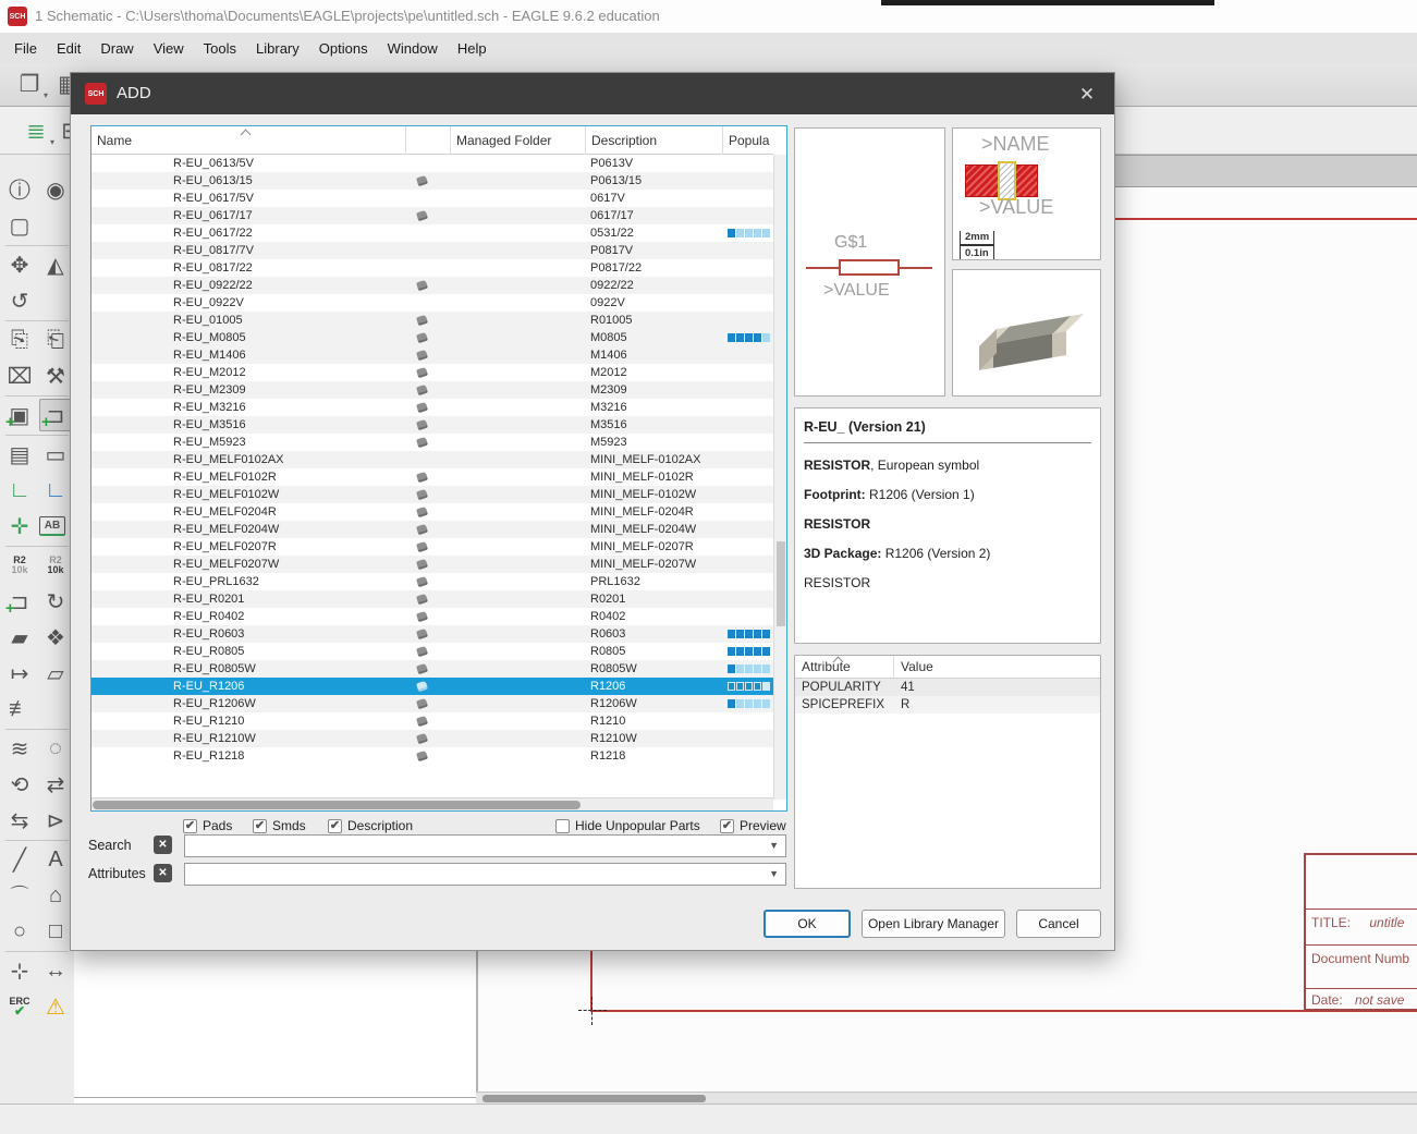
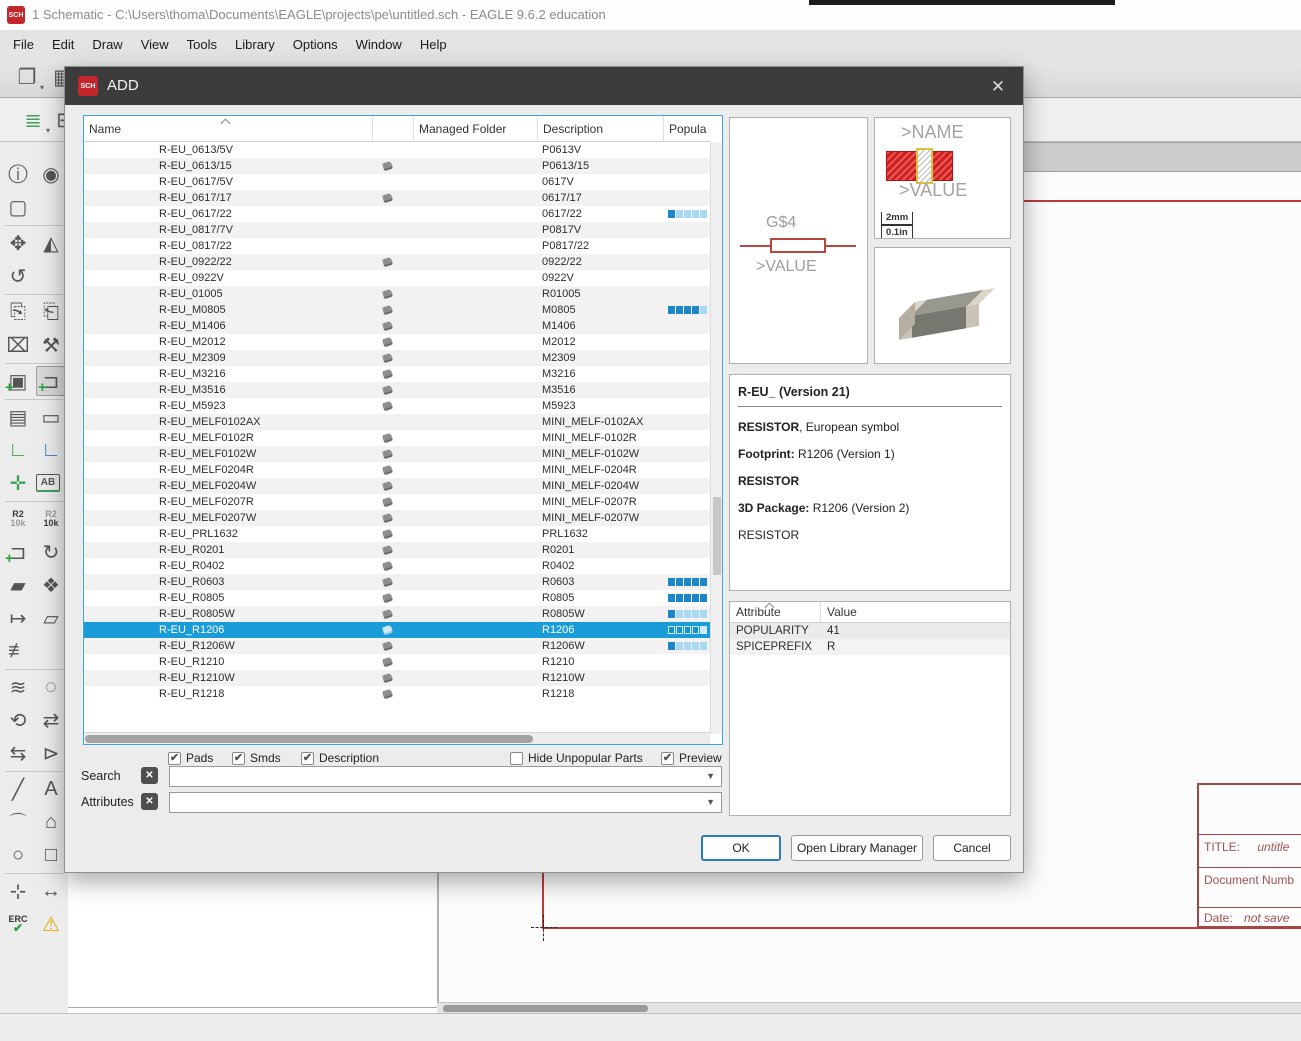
  1 Schematic - C:\Users\thoma\Documents\EAGLE\projects\pe\untitled.sch - EAGLE 9.6.2 education
  File
  Edit
  Draw
  View
  Tools
  Library
  Options
  Window
  Help
  ❐
  ▾
  ▦
  ≣
  ▾
  ⓘ
  ◉
  ▢
  ✥
  ◭
  ↺
  ⎘
  ⎗
  ⌧
  ⚒
  ▣
  +
  ⊐
  +
  ▤
  ▭
  ∟
  ∟
  ✛
  AB
  R2
  10k
  R2
  10k
  ⊐
  +
  ↻
  ▰
  ❖
  ↦
  ▱
  ≢
  ≋
  ◌
  ⟲
  ⇄
  ⇆
  ⊳
  ╱
  A
  ⌒
  ⌂
  ○
  □
  ⊹
  ↔
  ERC
  ✔
  ⚠
  TITLE: untitle
  Document Numb
  Date: not save
  ADD
  ✕
  Name
  Managed Folder
  Description
  Popula
  R-EU_0613/5V
  P0613V
  R-EU_0613/15
  P0613/15
  R-EU_0617/5V
  0617V
  R-EU_0617/17
  0617/17
  R-EU_0617/22
- 0531/22
+ 0617/22
  R-EU_0817/7V
  P0817V
  R-EU_0817/22
  P0817/22
  R-EU_0922/22
  0922/22
  R-EU_0922V
  0922V
  R-EU_01005
  R01005
  R-EU_M0805
  M0805
  R-EU_M1406
  M1406
  R-EU_M2012
  M2012
  R-EU_M2309
  M2309
  R-EU_M3216
  M3216
  R-EU_M3516
  M3516
  R-EU_M5923
  M5923
  R-EU_MELF0102AX
  MINI_MELF-0102AX
  R-EU_MELF0102R
  MINI_MELF-0102R
  R-EU_MELF0102W
  MINI_MELF-0102W
  R-EU_MELF0204R
  MINI_MELF-0204R
  R-EU_MELF0204W
  MINI_MELF-0204W
  R-EU_MELF0207R
  MINI_MELF-0207R
  R-EU_MELF0207W
  MINI_MELF-0207W
  R-EU_PRL1632
  PRL1632
  R-EU_R0201
  R0201
  R-EU_R0402
  R0402
  R-EU_R0603
  R0603
  R-EU_R0805
  R0805
  R-EU_R0805W
  R0805W
  R-EU_R1206
  R1206
  R-EU_R1206W
  R1206W
  R-EU_R1210
  R1210
  R-EU_R1210W
  R1210W
  R-EU_R1218
  R1218
  ✔
  Pads
  ✔
  Smds
  ✔
  Description
  Hide Unpopular Parts
  ✔
  Preview
  Search
  ✕
  ▼
  Attributes
  ✕
  ▼
  OK
  Open Library Manager
  Cancel
- G$1
+ G$4
  >VALUE
  >NAME
  >VALUE
  2mm
  0.1in
  R-EU_ (Version 21)
  RESISTOR, European symbol
  Footprint: R1206 (Version 1)
  RESISTOR
  3D Package: R1206 (Version 2)
  RESISTOR
  Attribute
  Value
  POPULARITY
  41
  SPICEPREFIX
  R
